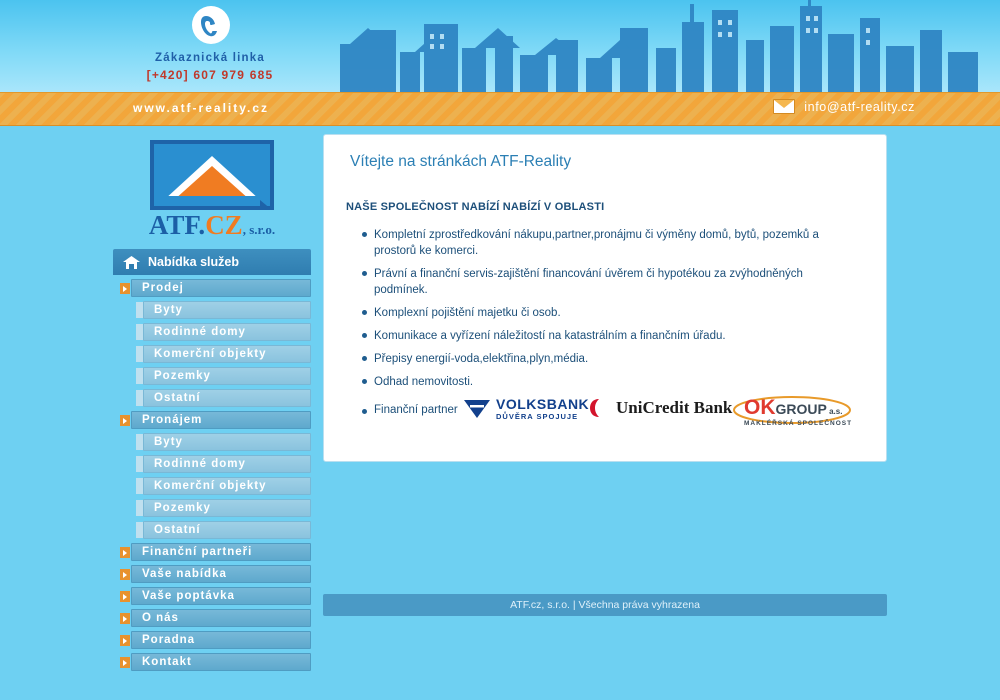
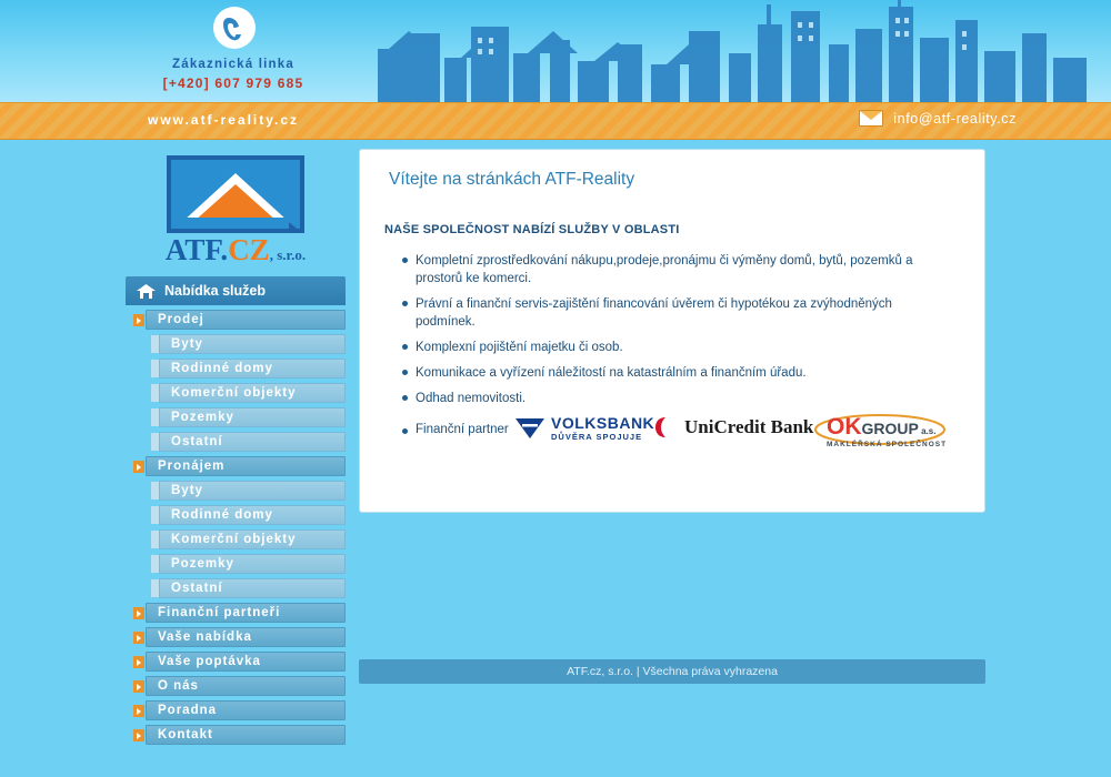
  Zákaznická linka
  [+420] 607 979 685
  www.atf-reality.cz
  info@atf-reality.cz
  ATF.CZ, s.r.o.
  Nabídka služeb
  Prodej
  Byty
  Rodinné domy
  Komerční objekty
  Pozemky
  Ostatní
  Pronájem
  Byty
  Rodinné domy
  Komerční objekty
  Pozemky
  Ostatní
  Finanční partneři
  Vaše nabídka
  Vaše poptávka
  O nás
  Poradna
  Kontakt
  Vítejte na stránkách ATF-Reality
- NAŠE SPOLEČNOST NABÍZÍ NABÍZÍ V OBLASTI
+ NAŠE SPOLEČNOST NABÍZÍ SLUŽBY V OBLASTI
- Kompletní zprostředkování nákupu,partner,pronájmu či výměny domů, bytů, pozemků a prostorů ke komerci.
+ Kompletní zprostředkování nákupu,prodeje,pronájmu či výměny domů, bytů, pozemků a prostorů ke komerci.
  Právní a finanční servis-zajištění financování úvěrem či hypotékou za zvýhodněných podmínek.
  Komplexní pojištění majetku či osob.
  Komunikace a vyřízení náležitostí na katastrálním a finančním úřadu.
- Přepisy energií-voda,elektřina,plyn,média.
  Odhad nemovitosti.
  Finanční partner
  VOLKSBANK
  DŮVĚRA SPOJUJE
  UniCredit Bank
  OKGROUP a.s.
  ATF.cz, s.r.o. | Všechna práva vyhrazena
